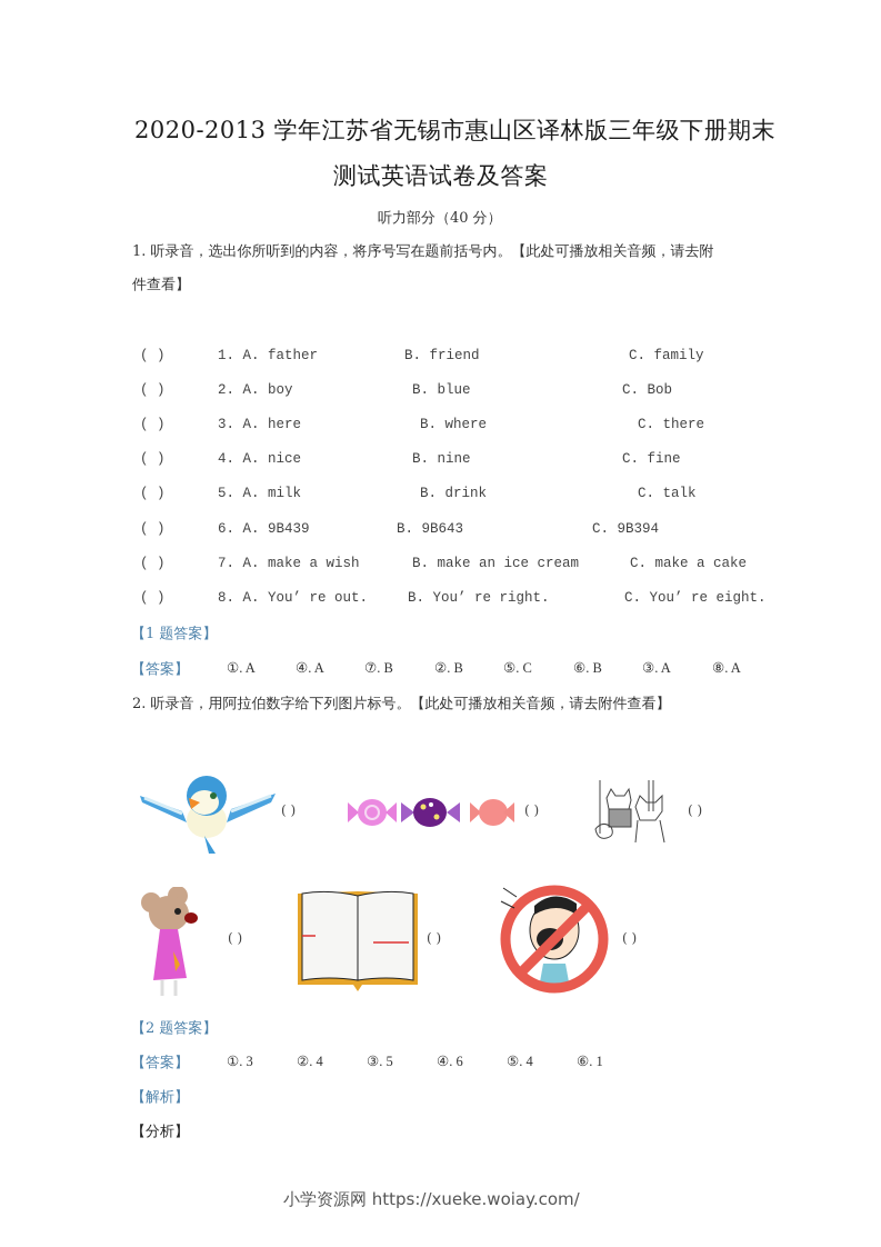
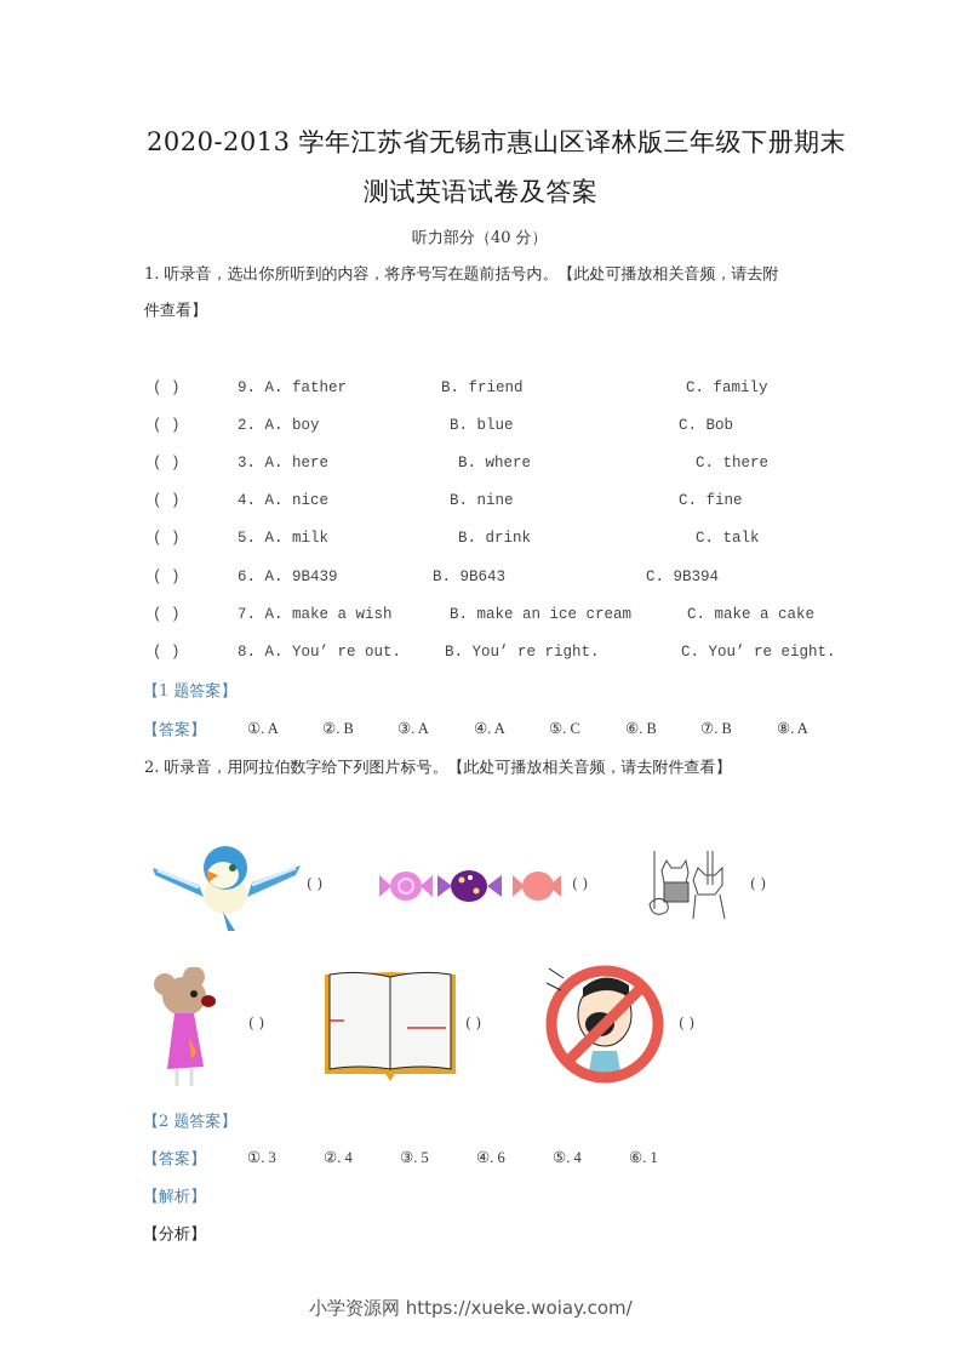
  2020-2013 学年江苏省无锡市惠山区译林版三年级下册期末
  测试英语试卷及答案
  听力部分（40 分）
  1. 听录音，选出你所听到的内容，将序号写在题前括号内。【此处可播放相关音频，请去附
  件查看】
  ( )
- 1. A. father
+ 9. A. father
  B. friend
  C. family
  ( )
  2. A. boy
  B. blue
  C. Bob
  ( )
  3. A. here
  B. where
  C. there
  ( )
  4. A. nice
  B. nine
  C. fine
  ( )
  5. A. milk
  B. drink
  C. talk
  ( )
  6. A. 9B439
  B. 9B643
  C. 9B394
  ( )
  7. A. make a wish
  B. make an ice cream
  C. make a cake
  ( )
  8. A. You’ re out.
  B. You’ re right.
  C. You’ re eight.
  【1 题答案】
  【答案】
  ①. A
- ④. A
+ ②. B
- ⑦. B
+ ③. A
- ②. B
+ ④. A
  ⑤. C
  ⑥. B
- ③. A
+ ⑦. B
  ⑧. A
  2. 听录音，用阿拉伯数字给下列图片标号。【此处可播放相关音频，请去附件查看】
  ( )
  ( )
  ( )
  ( )
  ( )
  ( )
  【2 题答案】
  【答案】
  ①. 3
  ②. 4
  ③. 5
  ④. 6
  ⑤. 4
  ⑥. 1
  【解析】
  【分析】
  小学资源网 https://xueke.woiay.com/
